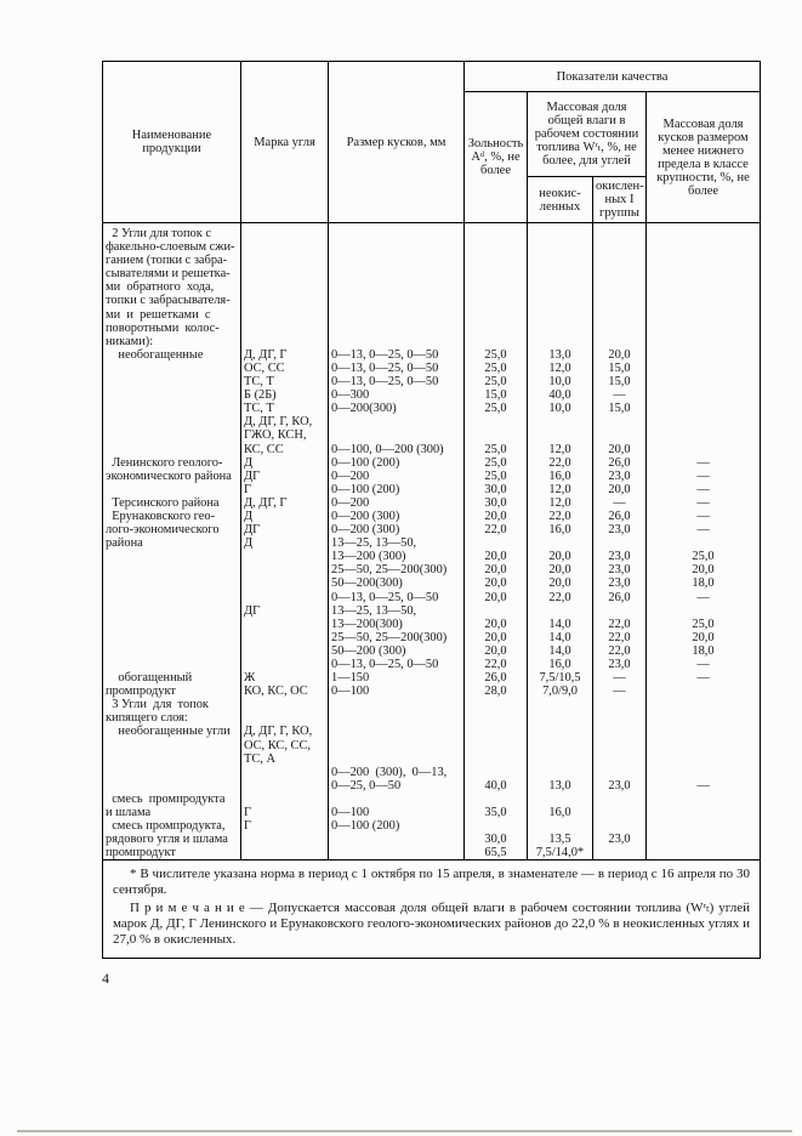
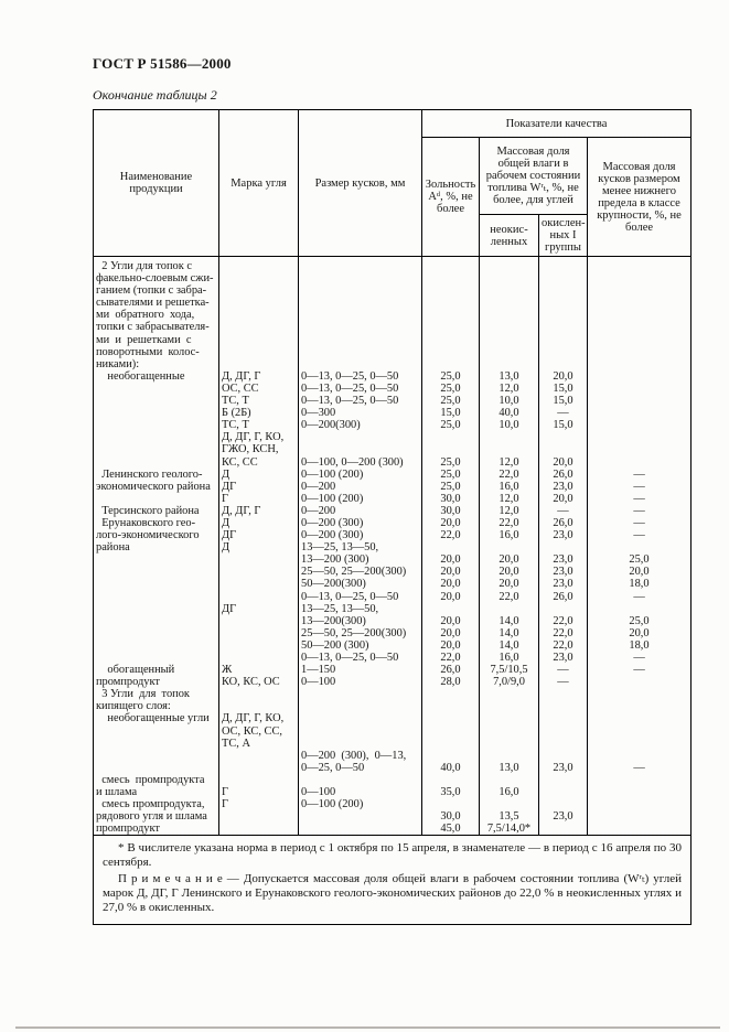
+ ГОСТ Р 51586—2000
+ Окончание таблицы 2
  Наименование продукции	Марка угля	Размер кусков, мм	Показатели качества
  Зольность Аᵈ, %, не более	Массовая доля общей влаги в рабочем состоянии топлива Wʳₜ, %, не более, для углей	Массовая доля кусков размером менее нижнего предела в классе крупности, %, не более
  неокис- ленных	окислен- ных I группы
  2 Угли для топок с
  факельно-слоевым сжи-
  ганием (топки с забра-
  сывателями и решетка-
  ми обратного хода,
  топки с забрасывателя-
  ми и решетками с
  поворотными колос-
  никами):
  необогащенные	Д, ДГ, Г	0—13, 0—25, 0—50	25,0	13,0	20,0
  	ОС, СС	0—13, 0—25, 0—50	25,0	12,0	15,0
  	ТС, Т	0—13, 0—25, 0—50	25,0	10,0	15,0
  	Б (2Б)	0—300	15,0	40,0	—
  	ТС, Т	0—200(300)	25,0	10,0	15,0
  	Д, ДГ, Г, КО,
  	ГЖО, КСН,
  	КС, СС	0—100, 0—200 (300)	25,0	12,0	20,0
  Ленинского геолого-	Д	0—100 (200)	25,0	22,0	26,0	—
  экономического района	ДГ	0—200	25,0	16,0	23,0	—
  	Г	0—100 (200)	30,0	12,0	20,0	—
  Терсинского района	Д, ДГ, Г	0—200	30,0	12,0	—	—
  Ерунаковского гео-	Д	0—200 (300)	20,0	22,0	26,0	—
  лого-экономического	ДГ	0—200 (300)	22,0	16,0	23,0	—
  района	Д	13—25, 13—50,
  		13—200 (300)	20,0	20,0	23,0	25,0
  		25—50, 25—200(300)	20,0	20,0	23,0	20,0
  		50—200(300)	20,0	20,0	23,0	18,0
  		0—13, 0—25, 0—50	20,0	22,0	26,0	—
  	ДГ	13—25, 13—50,
  		13—200(300)	20,0	14,0	22,0	25,0
  		25—50, 25—200(300)	20,0	14,0	22,0	20,0
  		50—200 (300)	20,0	14,0	22,0	18,0
  		0—13, 0—25, 0—50	22,0	16,0	23,0	—
  обогащенный	Ж	1—150	26,0	7,5/10,5	—	—
  промпродукт	КО, КС, ОС	0—100	28,0	7,0/9,0	—
  3 Угли для топок
  кипящего слоя:
  необогащенные угли	Д, ДГ, Г, КО,
  	ОС, КС, СС,
  	ТС, А
  		0—200 (300), 0—13,
  		0—25, 0—50	40,0	13,0	23,0	—
  смесь промпродукта
  и шлама	Г	0—100	35,0	16,0
  смесь промпродукта,	Г	0—100 (200)
  рядового угля и шлама			30,0	13,5	23,0
- промпродукт			65,5	7,5/14,0*
+ промпродукт			45,0	7,5/14,0*
  * В числителе указана норма в период с 1 октября по 15 апреля, в знаменателе — в период с 16 апреля по 30 сентября. П р и м е ч а н и е — Допускается массовая доля общей влаги в рабочем состоянии топлива (Wʳₜ) углей марок Д, ДГ, Г Ленинского и Ерунаковского геолого-экономических районов до 22,0 % в неокисленных углях и 27,0 % в окисленных.
- 4
